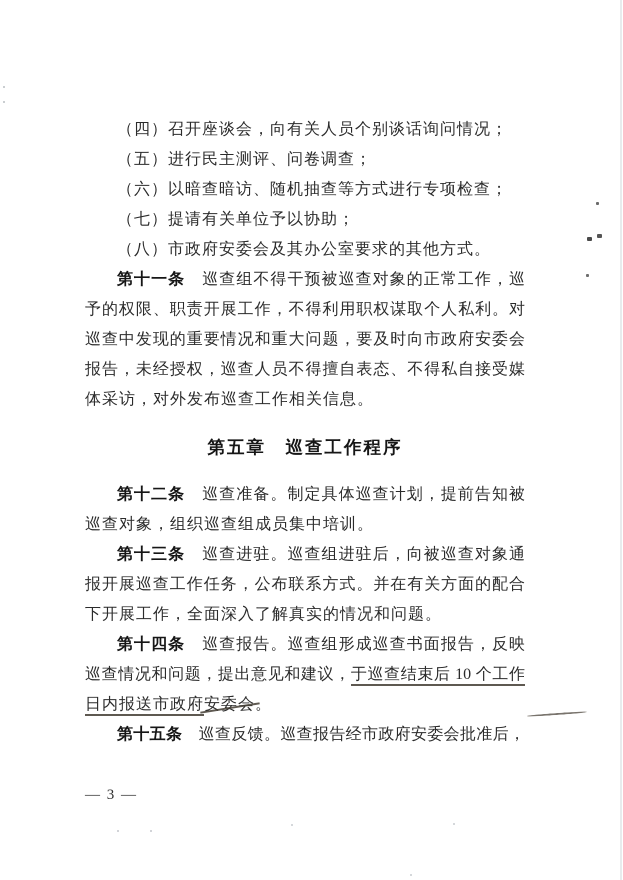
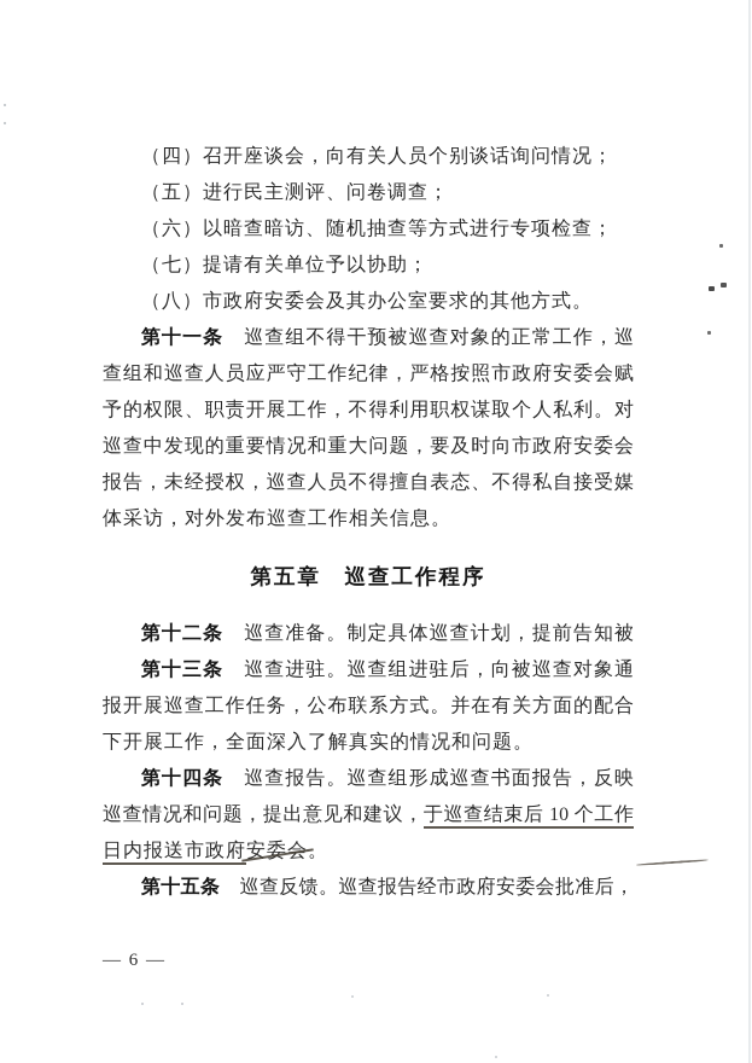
  （四）召开座谈会，向有关人员个别谈话询问情况；
  （五）进行民主测评、问卷调查；
  （六）以暗查暗访、随机抽查等方式进行专项检查；
  （七）提请有关单位予以协助；
  （八）市政府安委会及其办公室要求的其他方式。
  第十一条 巡查组不得干预被巡查对象的正常工作，巡
+ 查组和巡查人员应严守工作纪律，严格按照市政府安委会赋
  予的权限、职责开展工作，不得利用职权谋取个人私利。对
  巡查中发现的重要情况和重大问题，要及时向市政府安委会
  报告，未经授权，巡查人员不得擅自表态、不得私自接受媒
  体采访，对外发布巡查工作相关信息。
  第五章 巡查工作程序
  第十二条 巡查准备。制定具体巡查计划，提前告知被
- 巡查对象，组织巡查组成员集中培训。
  第十三条 巡查进驻。巡查组进驻后，向被巡查对象通
  报开展巡查工作任务，公布联系方式。并在有关方面的配合
  下开展工作，全面深入了解真实的情况和问题。
  第十四条 巡查报告。巡查组形成巡查书面报告，反映
  巡查情况和问题，提出意见和建议，于巡查结束后 10 个工作
  日内报送市政府安委会。
  第十五条 巡查反馈。巡查报告经市政府安委会批准后，
- — 3 —
+ — 6 —
